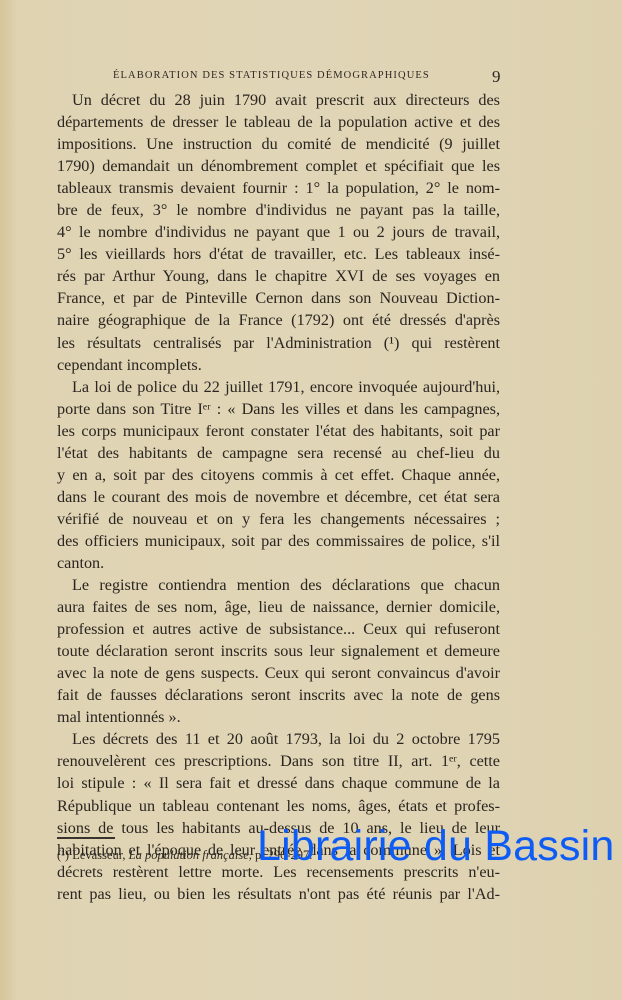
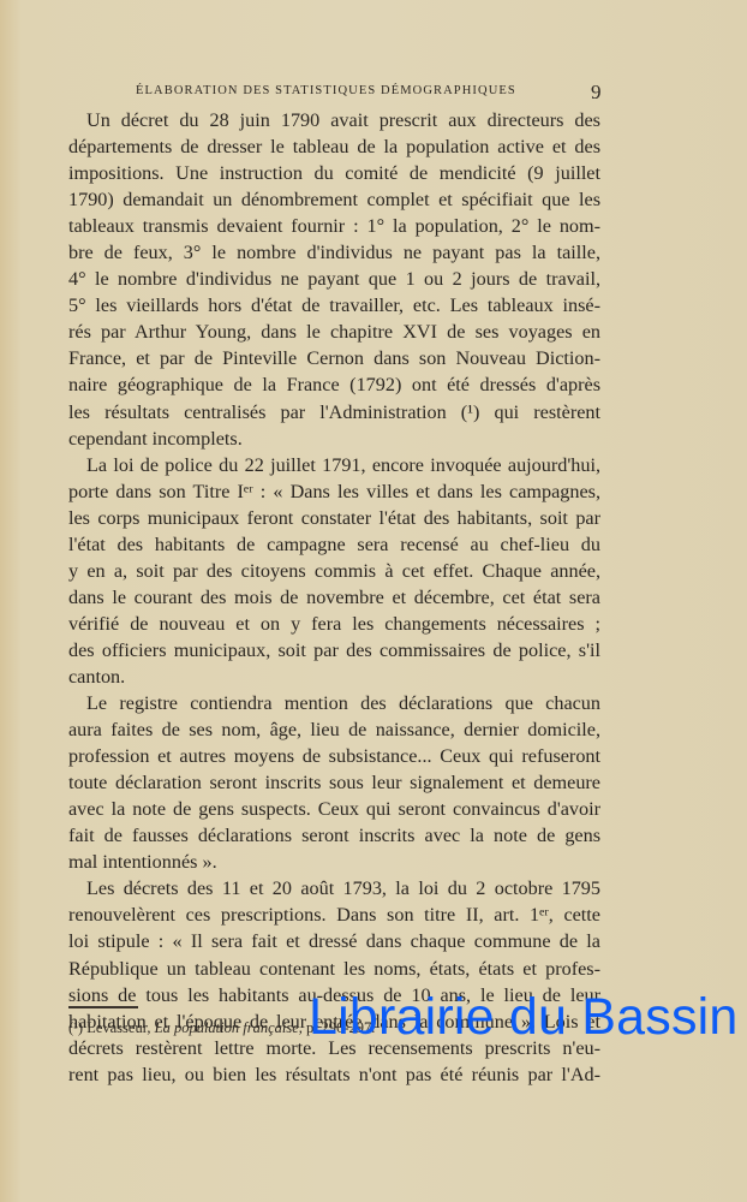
  ÉLABORATION DES STATISTIQUES DÉMOGRAPHIQUES
  9
  Un décret du 28 juin 1790 avait prescrit aux directeurs des
  départements de dresser le tableau de la population active et des
  impositions. Une instruction du comité de mendicité (9 juillet
  1790) demandait un dénombrement complet et spécifiait que les
  tableaux transmis devaient fournir : 1° la population, 2° le nom-
  bre de feux, 3° le nombre d'individus ne payant pas la taille,
  4° le nombre d'individus ne payant que 1 ou 2 jours de travail,
  5° les vieillards hors d'état de travailler, etc. Les tableaux insé-
  rés par Arthur Young, dans le chapitre XVI de ses voyages en
  France, et par de Pinteville Cernon dans son Nouveau Diction-
  naire géographique de la France (1792) ont été dressés d'après
  les résultats centralisés par l'Administration (¹) qui restèrent
  cependant incomplets.
  La loi de police du 22 juillet 1791, encore invoquée aujourd'hui,
  porte dans son Titre Iᵉʳ : « Dans les villes et dans les campagnes,
  les corps municipaux feront constater l'état des habitants, soit par
  l'état des habitants de campagne sera recensé au chef-lieu du
  y en a, soit par des citoyens commis à cet effet. Chaque année,
  dans le courant des mois de novembre et décembre, cet état sera
  vérifié de nouveau et on y fera les changements nécessaires ;
  des officiers municipaux, soit par des commissaires de police, s'il
  canton.
  Le registre contiendra mention des déclarations que chacun
  aura faites de ses nom, âge, lieu de naissance, dernier domicile,
- profession et autres active de subsistance... Ceux qui refuseront
+ profession et autres moyens de subsistance... Ceux qui refuseront
  toute déclaration seront inscrits sous leur signalement et demeure
  avec la note de gens suspects. Ceux qui seront convaincus d'avoir
  fait de fausses déclarations seront inscrits avec la note de gens
  mal intentionnés ».
  Les décrets des 11 et 20 août 1793, la loi du 2 octobre 1795
  renouvelèrent ces prescriptions. Dans son titre II, art. 1ᵉʳ, cette
  loi stipule : « Il sera fait et dressé dans chaque commune de la
- République un tableau contenant les noms, âges, états et profes-
+ République un tableau contenant les noms, états, états et profes-
  sions de tous les habitants au-dessus de 10 ans, le lieu de leur
  habitation et l'époque de leur entrée dans la commune ». Lois et
  décrets restèrent lettre morte. Les recensements prescrits n'eu-
  rent pas lieu, ou bien les résultats n'ont pas été réunis par l'Ad-
  (¹) Levasseur, La population française, p. 296-297.
  Librairie du Bassin
